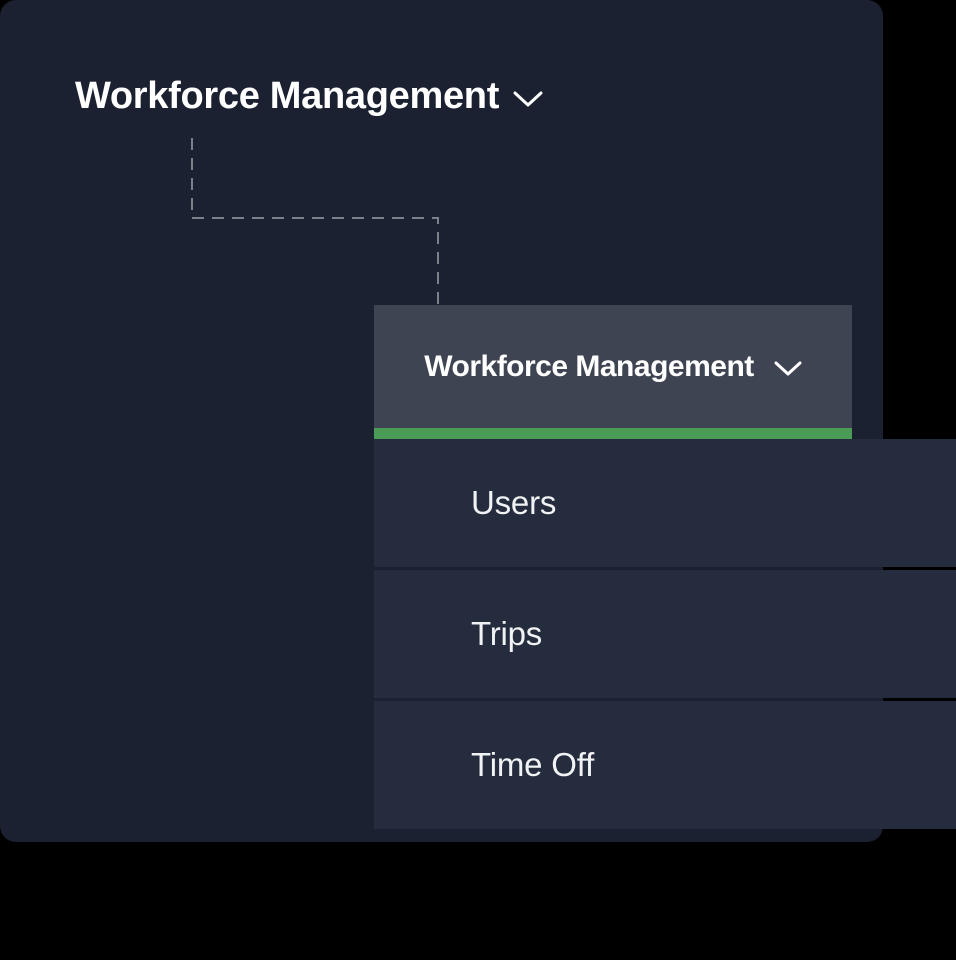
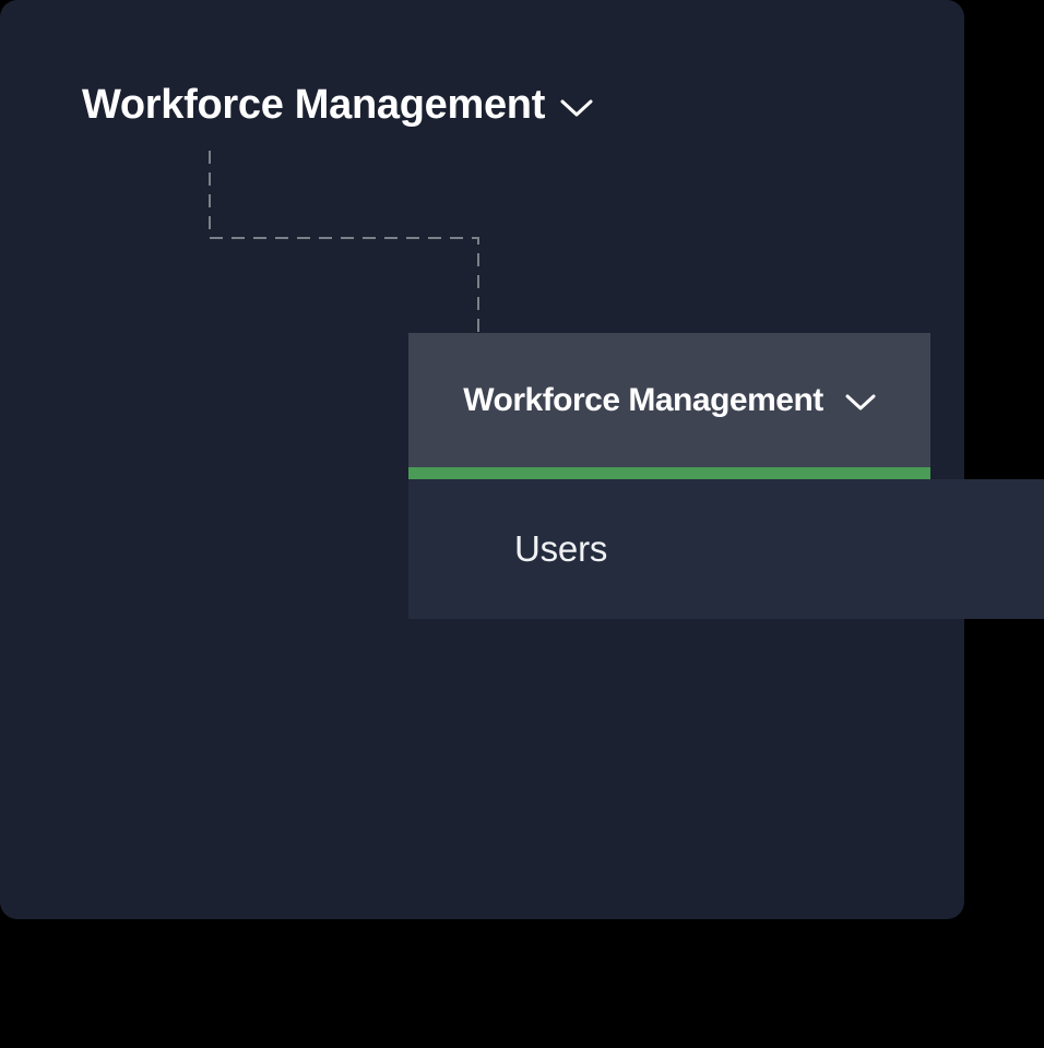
  Workforce Management
  Workforce Management
  Users
- Trips
- Time Off
